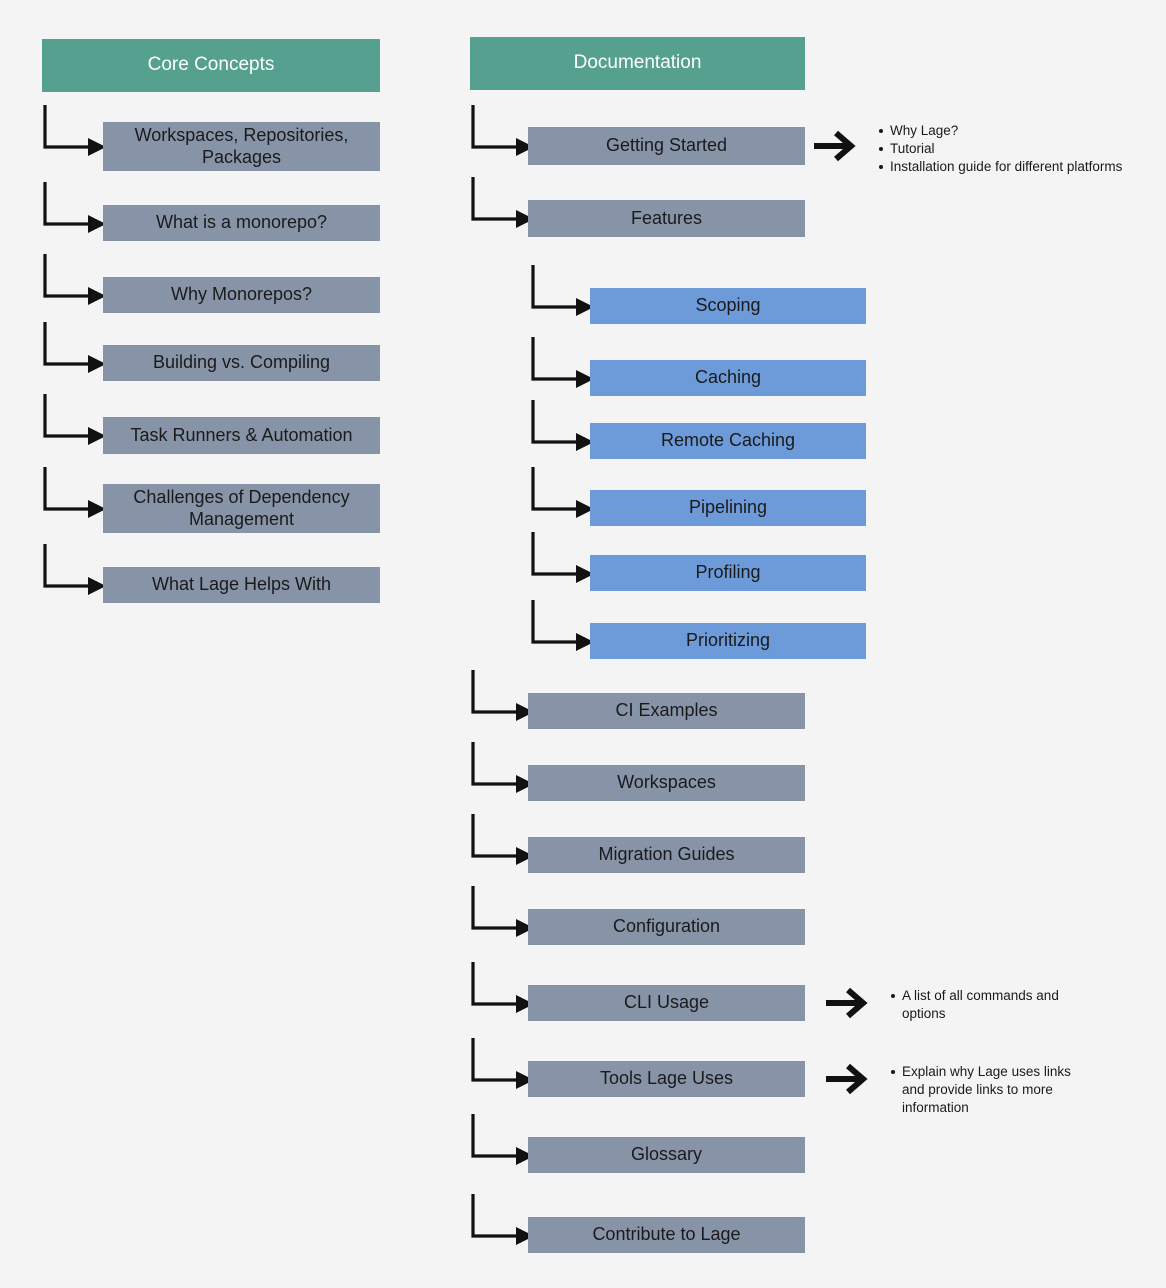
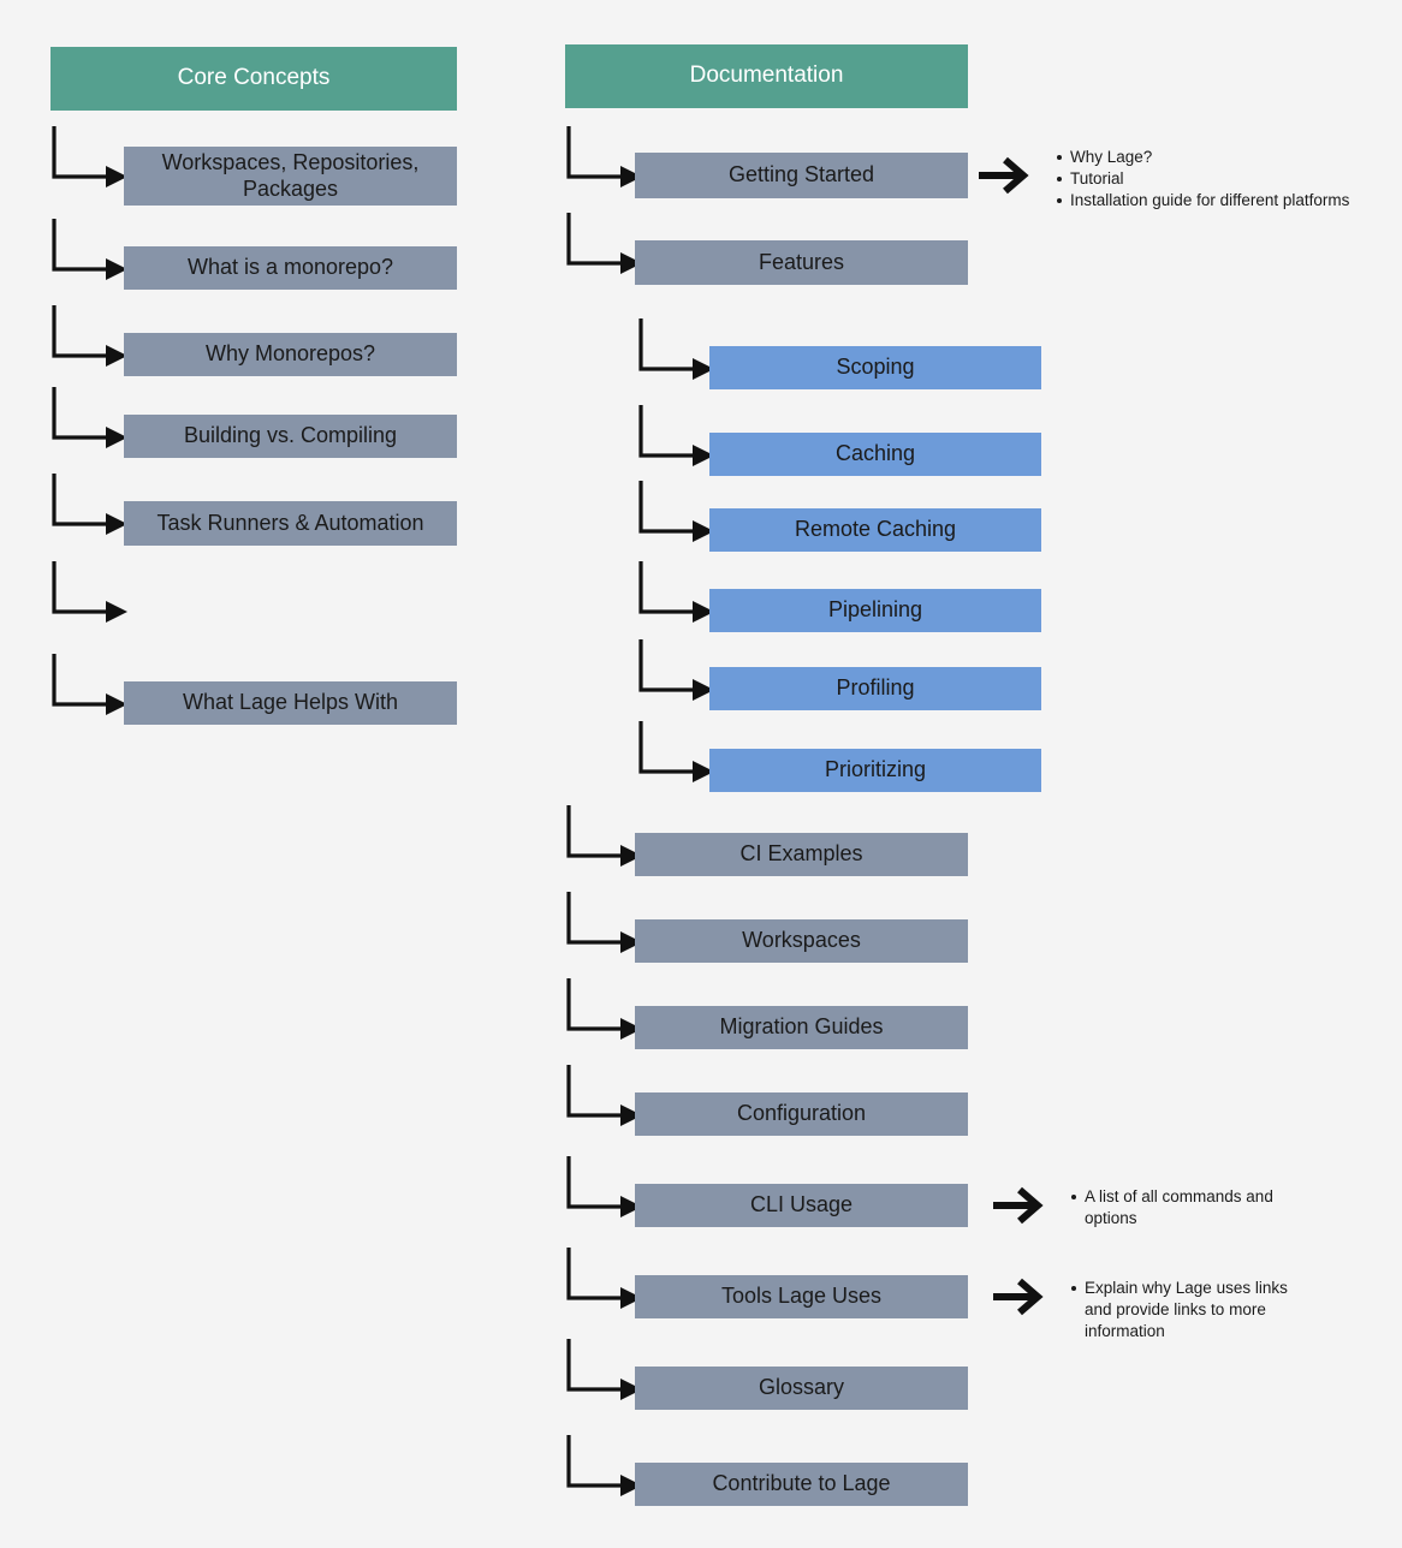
  Core Concepts
  Workspaces, Repositories, Packages
  What is a monorepo?
  Why Monorepos?
  Building vs. Compiling
  Task Runners & Automation
- Challenges of Dependency Management
  What Lage Helps With
  Documentation
  Getting Started
  Why Lage?
  Tutorial
  Installation guide for different platforms
  Features
  Scoping
  Caching
  Remote Caching
  Pipelining
  Profiling
  Prioritizing
  CI Examples
  Workspaces
  Migration Guides
  Configuration
  CLI Usage
  A list of all commands and options
  Tools Lage Uses
  Explain why Lage uses links and provide links to more information
  Glossary
  Contribute to Lage
